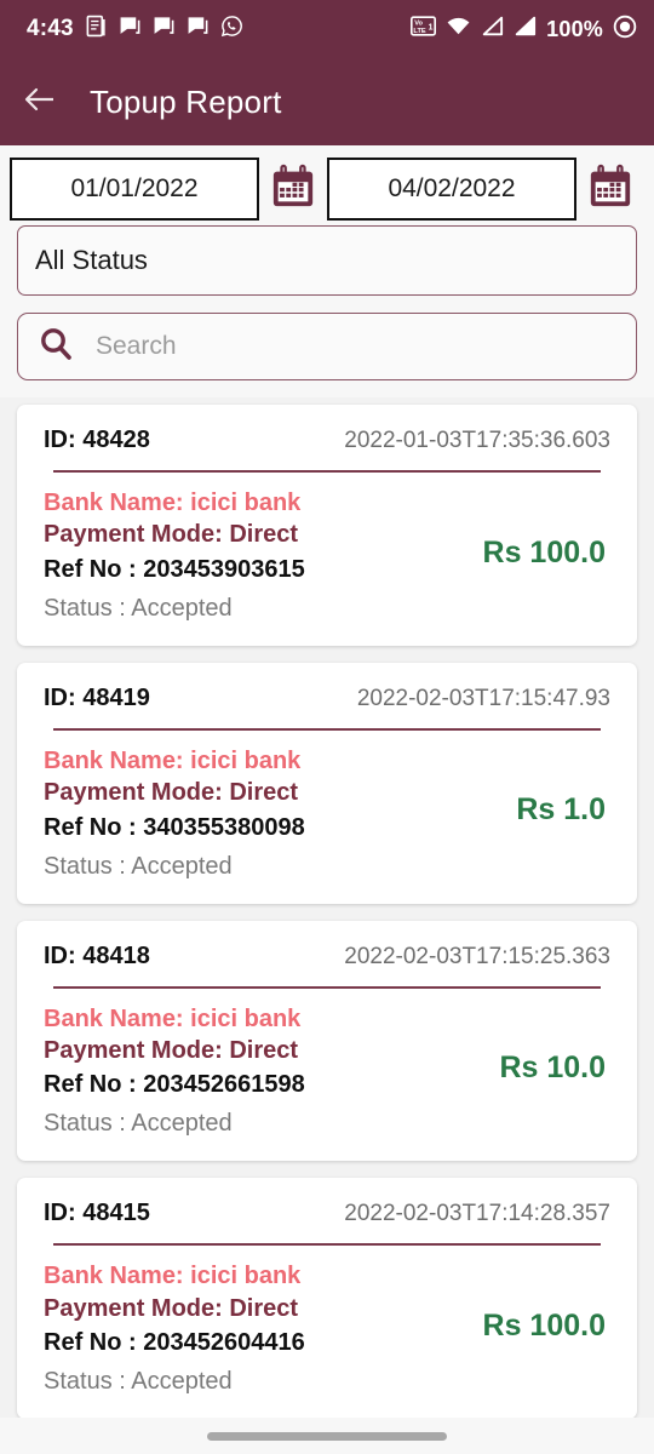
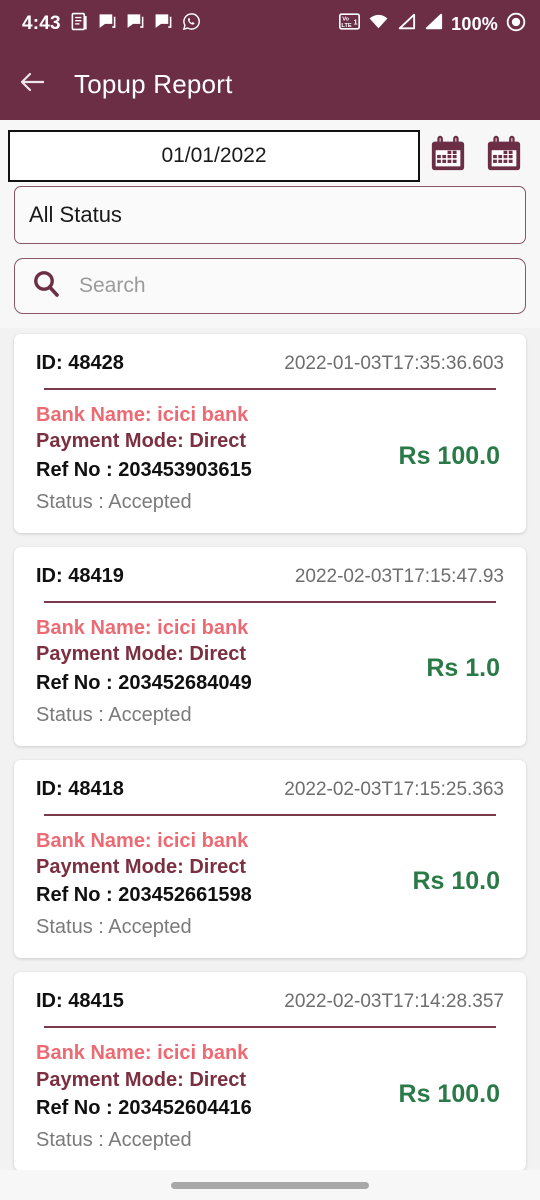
  4:43
  1
  100%
  Topup Report
  01/01/2022
- 04/02/2022
  All Status
  Search
  ID: 48428
  2022-01-03T17:35:36.603
  Bank Name: icici bank
  Payment Mode: Direct
  Ref No : 203453903615
  Status : Accepted
  Rs 100.0
  ID: 48419
  2022-02-03T17:15:47.93
  Bank Name: icici bank
  Payment Mode: Direct
- Ref No : 340355380098
+ Ref No : 203452684049
  Status : Accepted
  Rs 1.0
  ID: 48418
  2022-02-03T17:15:25.363
  Bank Name: icici bank
  Payment Mode: Direct
  Ref No : 203452661598
  Status : Accepted
  Rs 10.0
  ID: 48415
  2022-02-03T17:14:28.357
  Bank Name: icici bank
  Payment Mode: Direct
  Ref No : 203452604416
  Status : Accepted
  Rs 100.0
